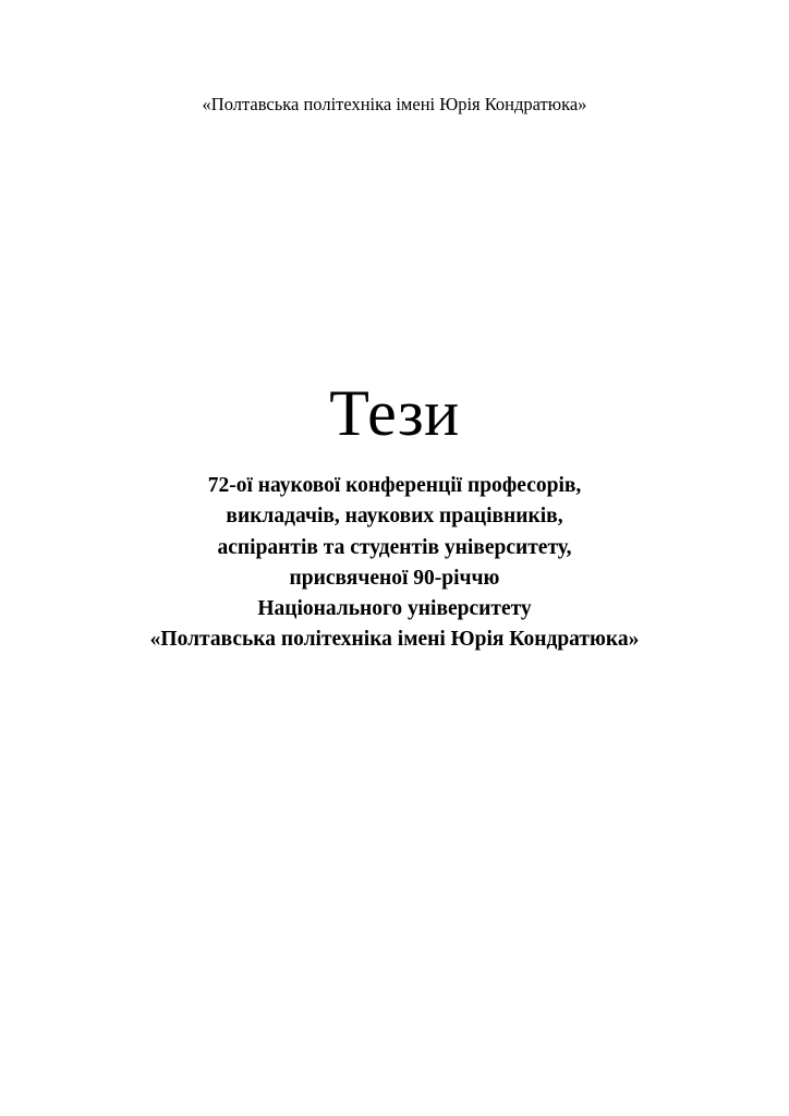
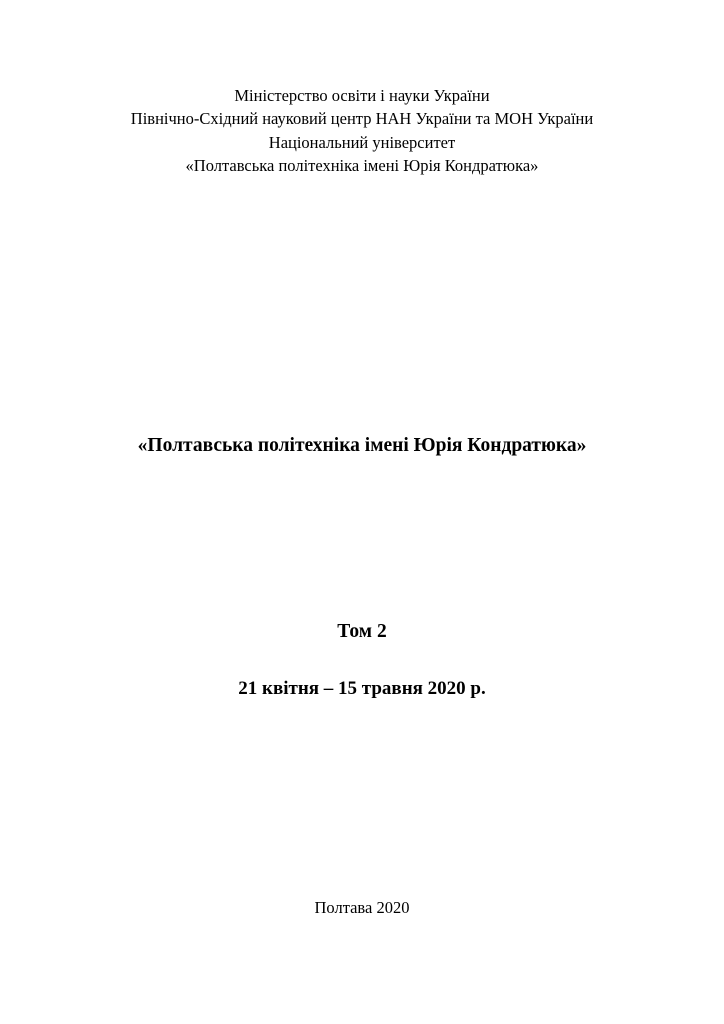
+ Міністерство освіти і науки України
+ Північно-Східний науковий центр НАН України та МОН України
+ Національний університет
  «Полтавська політехніка імені Юрія Кондратюка»
- Тези
- 72-ої наукової конференції професорів,
- викладачів, наукових працівників,
- аспірантів та студентів університету,
- присвяченої 90-річчю
- Національного університету
  «Полтавська політехніка імені Юрія Кондратюка»
+ Том 2
+ 21 квітня – 15 травня 2020 р.
+ Полтава 2020
